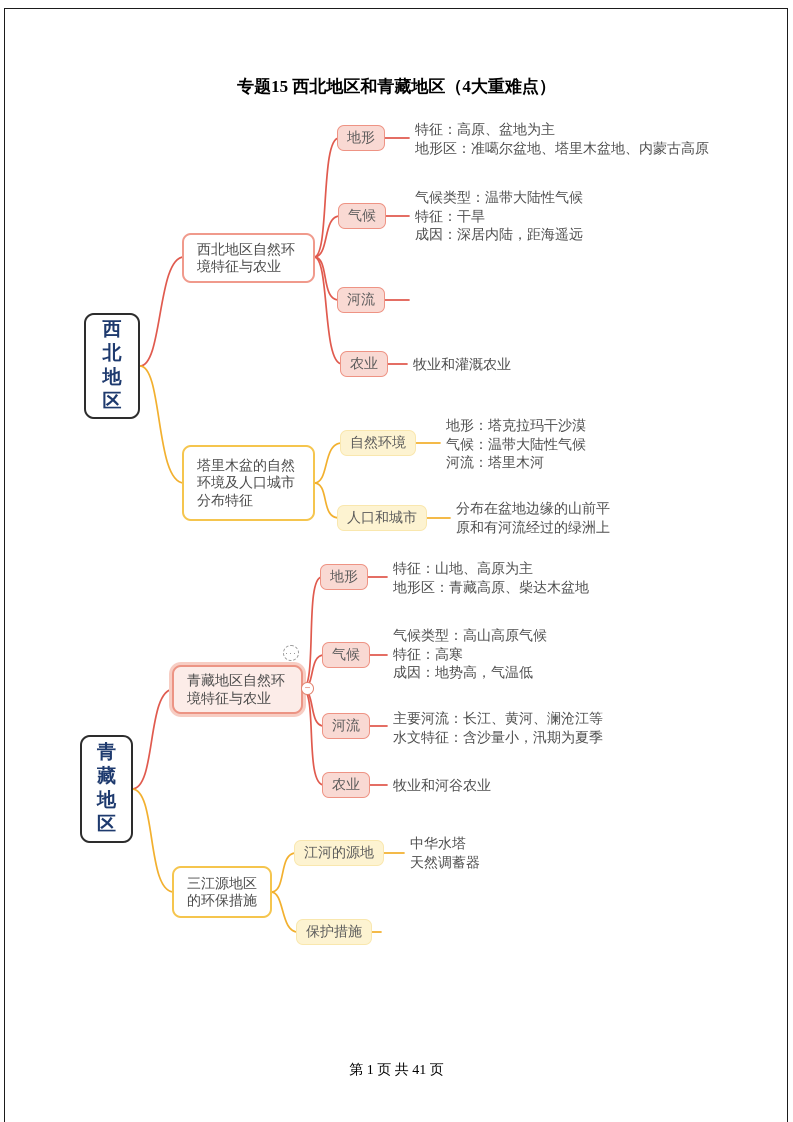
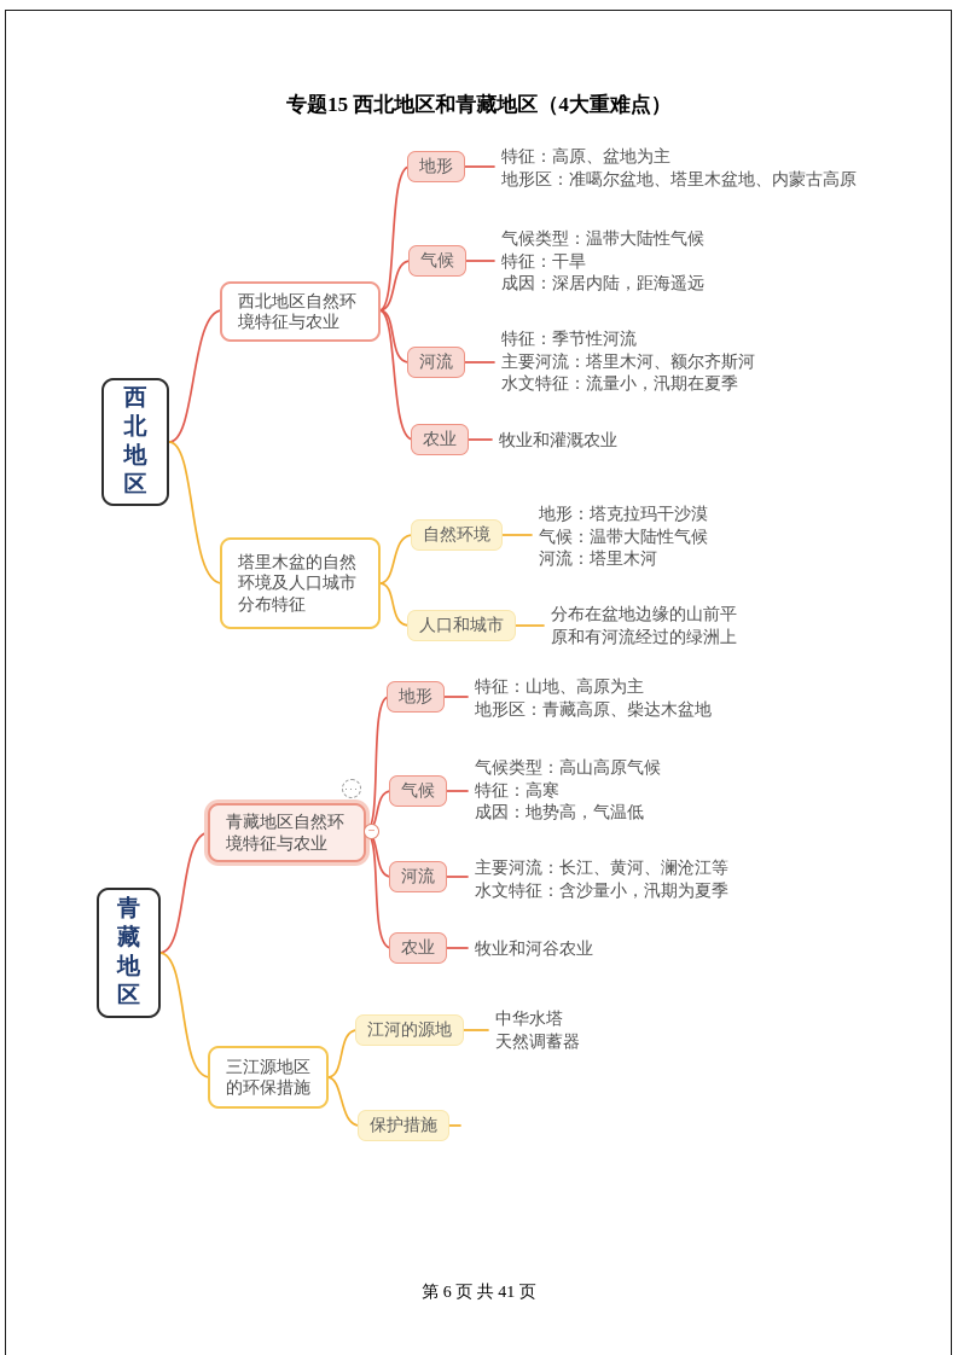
  专题15 西北地区和青藏地区（4大重难点）
  西北地区
  西北地区自然环境特征与农业
  地形
  特征：高原、盆地为主
  地形区：准噶尔盆地、塔里木盆地、内蒙古高原
  气候
  气候类型：温带大陆性气候
  特征：干旱
  成因：深居内陆，距海遥远
  河流
+ 特征：季节性河流
+ 主要河流：塔里木河、额尔齐斯河
+ 水文特征：流量小，汛期在夏季
  农业
  牧业和灌溉农业
  塔里木盆的自然环境及人口城市分布特征
  自然环境
  地形：塔克拉玛干沙漠
  气候：温带大陆性气候
  河流：塔里木河
  人口和城市
  分布在盆地边缘的山前平
  原和有河流经过的绿洲上
  青藏地区
  青藏地区自然环境特征与农业
  ···
  −
  地形
  特征：山地、高原为主
  地形区：青藏高原、柴达木盆地
  气候
  气候类型：高山高原气候
  特征：高寒
  成因：地势高，气温低
  河流
  主要河流：长江、黄河、澜沧江等
  水文特征：含沙量小，汛期为夏季
  农业
  牧业和河谷农业
  三江源地区的环保措施
  江河的源地
  中华水塔
  天然调蓄器
  保护措施
- 第 1 页 共 41 页
+ 第 6 页 共 41 页
